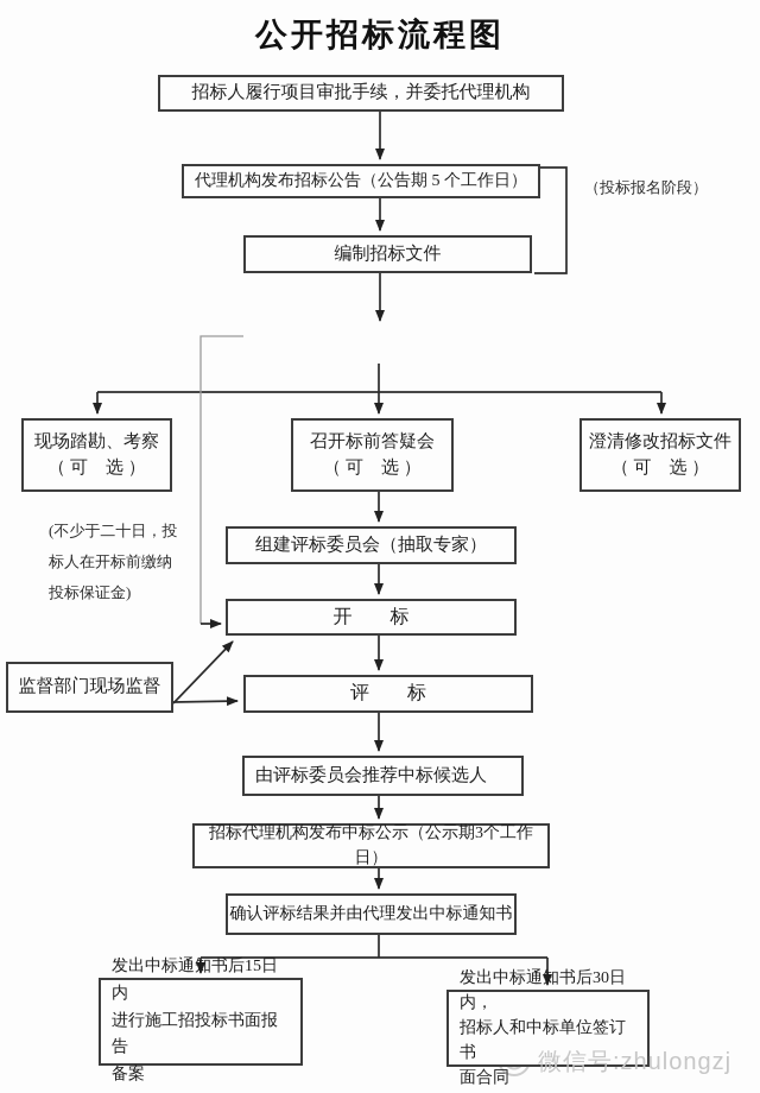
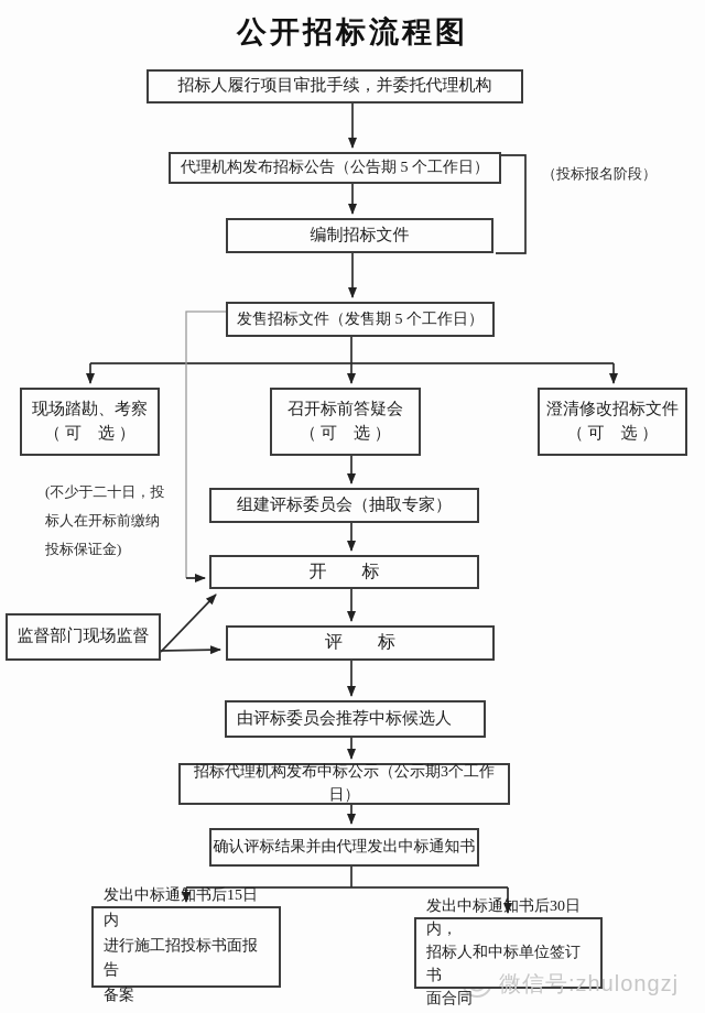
  公开招标流程图
  招标人履行项目审批手续，并委托代理机构
  代理机构发布招标公告（公告期 5 个工作日）
  编制招标文件
+ 发售招标文件（发售期 5 个工作日）
  现场踏勘、考察
  （ 可 选 ）
  召开标前答疑会
  （ 可 选 ）
  澄清修改招标文件
  （ 可 选 ）
  组建评标委员会（抽取专家）
  开 标
  评 标
  由评标委员会推荐中标候选人
  招标代理机构发布中标公示（公示期3个工作日）
  确认评标结果并由代理发出中标通知书
  监督部门现场监督
  发出中标通知书后15日内
  进行施工招投标书面报告
  备案
  发出中标通知书后30日内，
  招标人和中标单位签订书
  面合同
  （投标报名阶段）
  (不少于二十日，投
  标人在开标前缴纳
  投标保证金)
  微信号:zhulongzj
